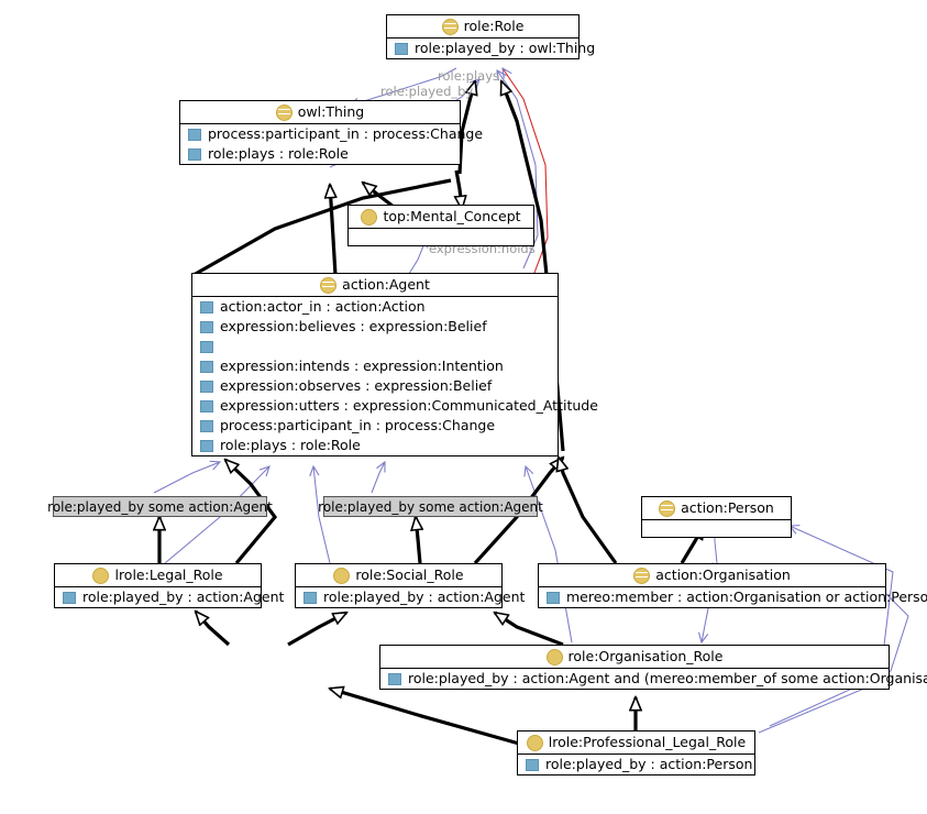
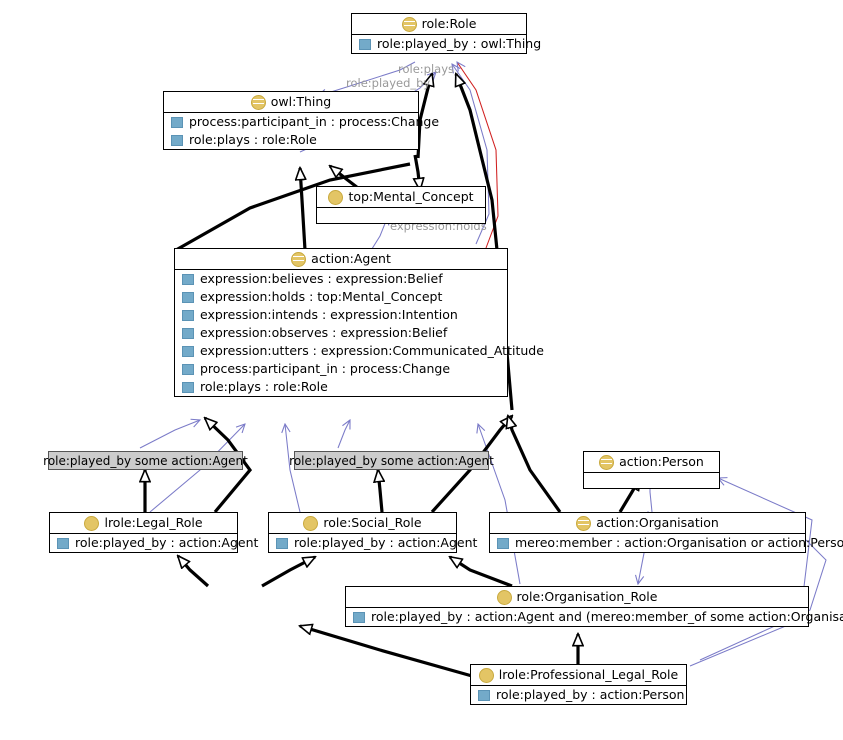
  role:plays
  role:played_by
  expression:holds
  role:Role
  role:played_by : owl:Thing
  owl:Thing
  process:participant_in : process:Change
  role:plays : role:Role
  top:Mental_Concept
  action:Agent
- action:actor_in : action:Action
  expression:believes : expression:Belief
+ expression:holds : top:Mental_Concept
  expression:intends : expression:Intention
  expression:observes : expression:Belief
  expression:utters : expression:Communicated_Attitude
  process:participant_in : process:Change
  role:plays : role:Role
  action:Person
  lrole:Legal_Role
  role:played_by : action:Agent
  role:Social_Role
  role:played_by : action:Agent
  action:Organisation
  mereo:member : action:Organisation or action:Perso
  role:Organisation_Role
  role:played_by : action:Agent and (mereo:member_of some action:Organis
  lrole:Professional_Legal_Role
  role:played_by : action:Person
  role:played_by some action:Agent
  role:played_by some action:Agent
